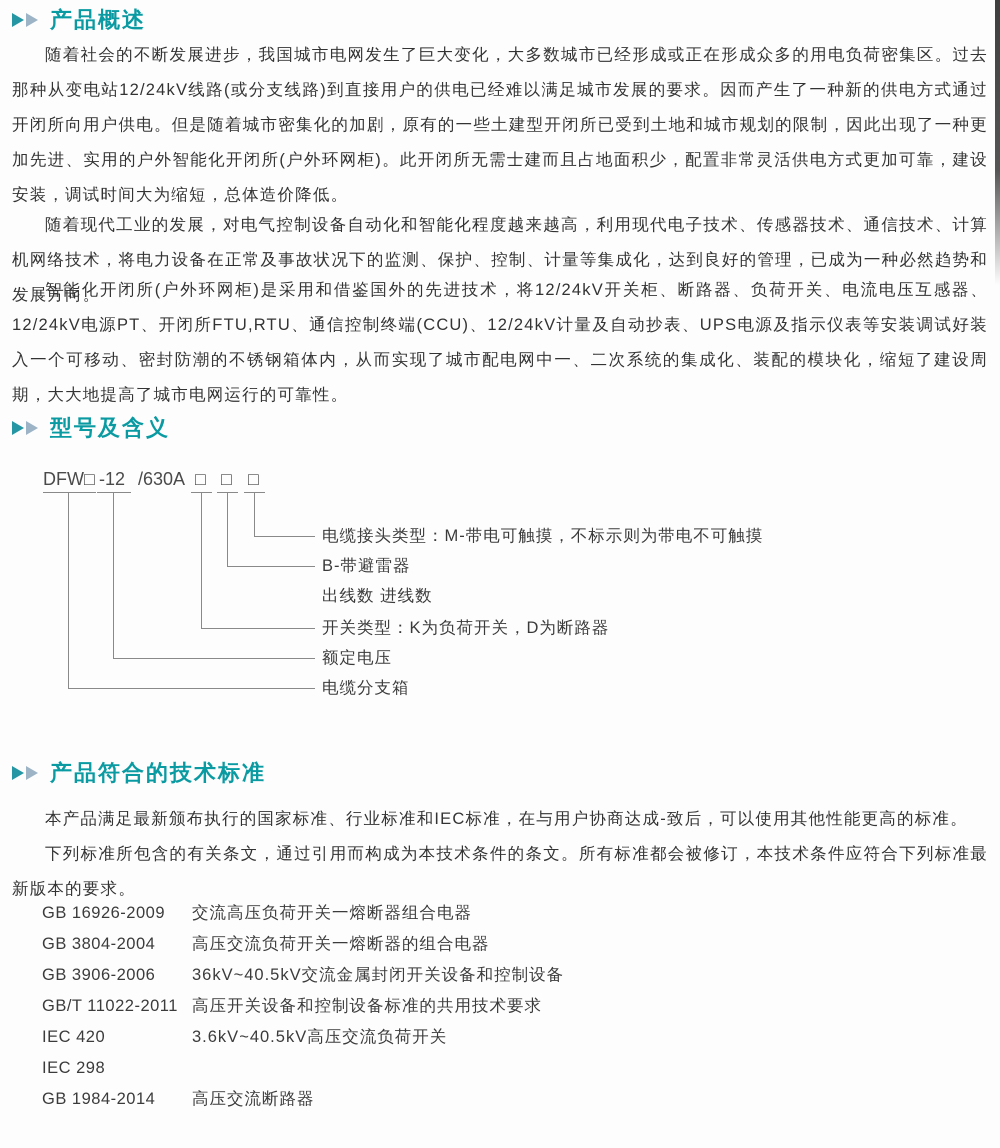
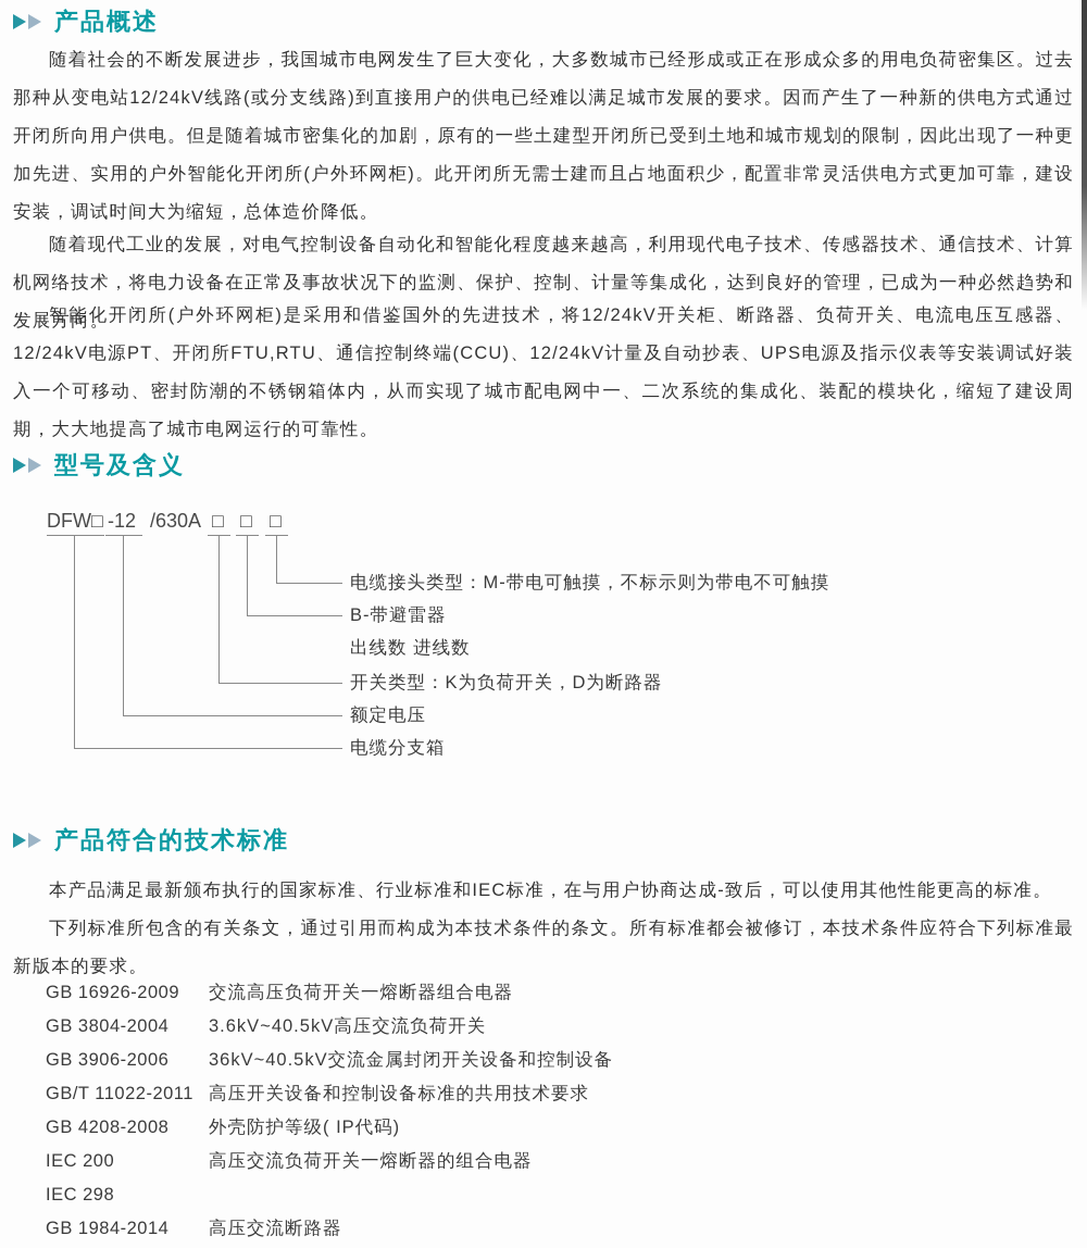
  产品概述
  随着社会的不断发展进步，我国城市电网发生了巨大变化，大多数城市已经形成或正在形成众多的用电负荷密集区。过去那种从变电站12/24kV线路(或分支线路)到直接用户的供电已经难以满足城市发展的要求。因而产生了一种新的供电方式通过开闭所向用户供电。但是随着城市密集化的加剧，原有的一些土建型开闭所已受到土地和城市规划的限制，因此出现了一种更加先进、实用的户外智能化开闭所(户外环网柜)。此开闭所无需士建而且占地面积少，配置非常灵活供电方式更加可靠，建设安装，调试时间大为缩短，总体造价降低。
  随着现代工业的发展，对电气控制设备自动化和智能化程度越来越高，利用现代电子技术、传感器技术、通信技术、计算机网络技术，将电力设备在正常及事故状况下的监测、保护、控制、计量等集成化，达到良好的管理，已成为一种必然趋势和发展方向。
  智能化开闭所(户外环网柜)是采用和借鉴国外的先进技术，将12/24kV开关柜、断路器、负荷开关、电流电压互感器、12/24kV电源PT、开闭所FTU,RTU、通信控制终端(CCU)、12/24kV计量及自动抄表、UPS电源及指示仪表等安装调试好装入一个可移动、密封防潮的不锈钢箱体内，从而实现了城市配电网中一、二次系统的集成化、装配的模块化，缩短了建设周期，大大地提高了城市电网运行的可靠性。
  型号及含义
  DFW□
  -12
  /630A
  □
  □
  □
  电缆接头类型：M-带电可触摸，不标示则为带电不可触摸
  B-带避雷器
  出线数 进线数
  开关类型：K为负荷开关，D为断路器
  额定电压
  电缆分支箱
  产品符合的技术标准
  本产品满足最新颁布执行的国家标准、行业标准和IEC标准，在与用户协商达成-致后，可以使用其他性能更高的标准。
  下列标准所包含的有关条文，通过引用而构成为本技术条件的条文。所有标准都会被修订，本技术条件应符合下列标准最新版本的要求。
  GB 16926-2009
  交流高压负荷开关一熔断器组合电器
  GB 3804-2004
- 高压交流负荷开关一熔断器的组合电器
+ 3.6kV~40.5kV高压交流负荷开关
  GB 3906-2006
  36kV~40.5kV交流金属封闭开关设备和控制设备
  GB/T 11022-2011
  高压开关设备和控制设备标准的共用技术要求
+ GB 4208-2008
+ 外壳防护等级( IP代码)
- IEC 420
+ IEC 200
- 3.6kV~40.5kV高压交流负荷开关
+ 高压交流负荷开关一熔断器的组合电器
  IEC 298
  GB 1984-2014
  高压交流断路器
